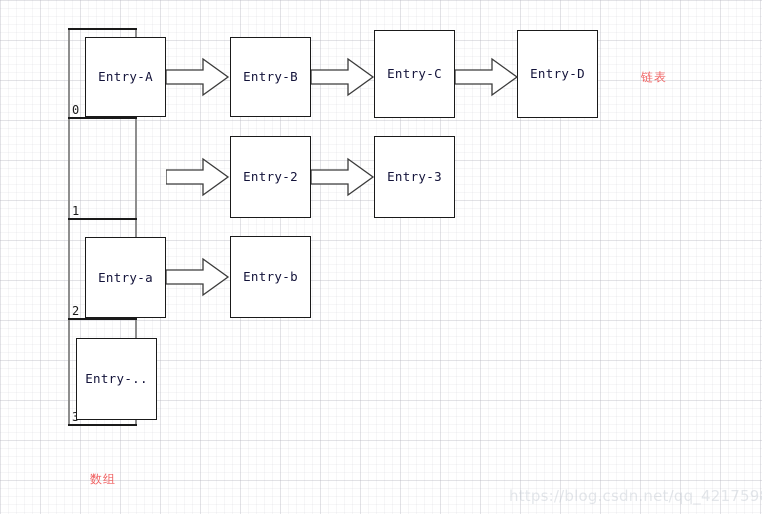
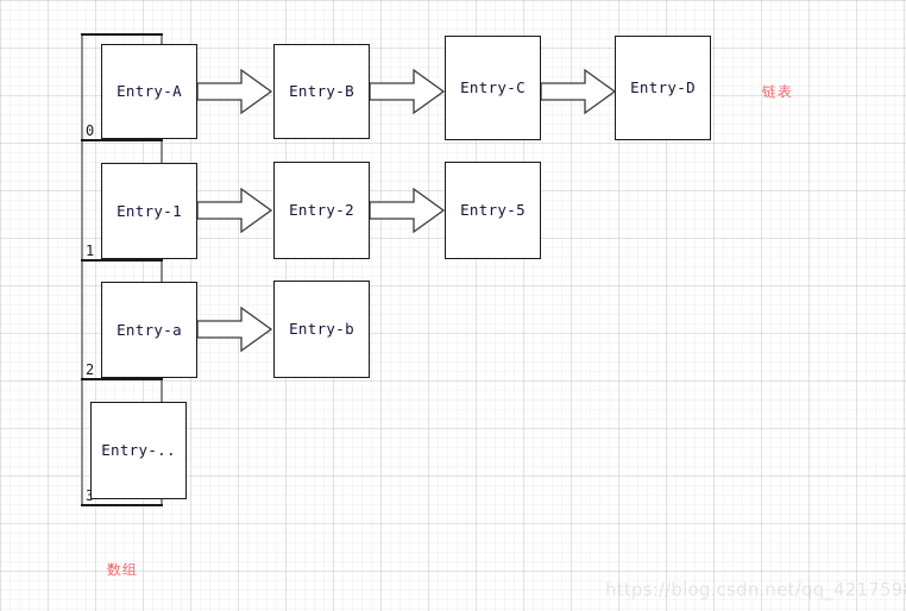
  0
  1
  2
  Entry-A
  Entry-B
  Entry-C
  Entry-D
+ Entry-1
  Entry-2
- Entry-3
+ Entry-5
  Entry-a
  Entry-b
  Entry-..
  链表
  数组
  https://blog.csdn.net/qq_421759
